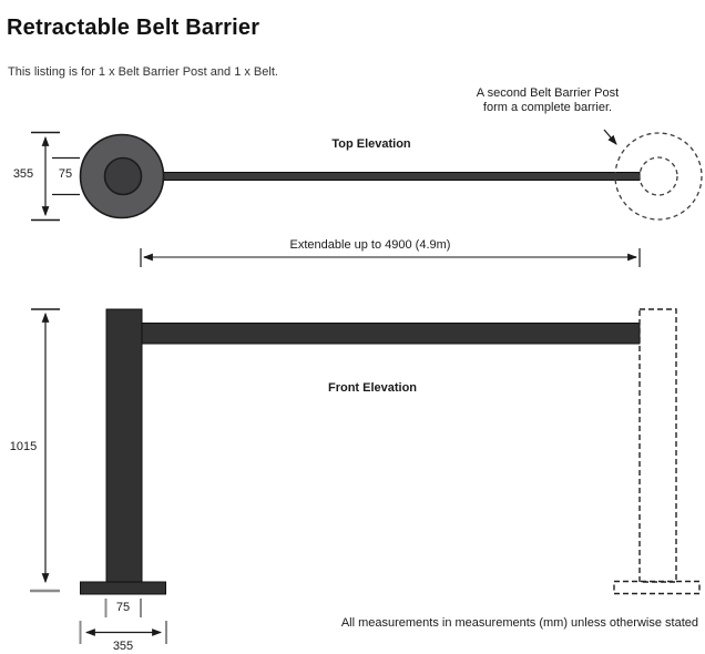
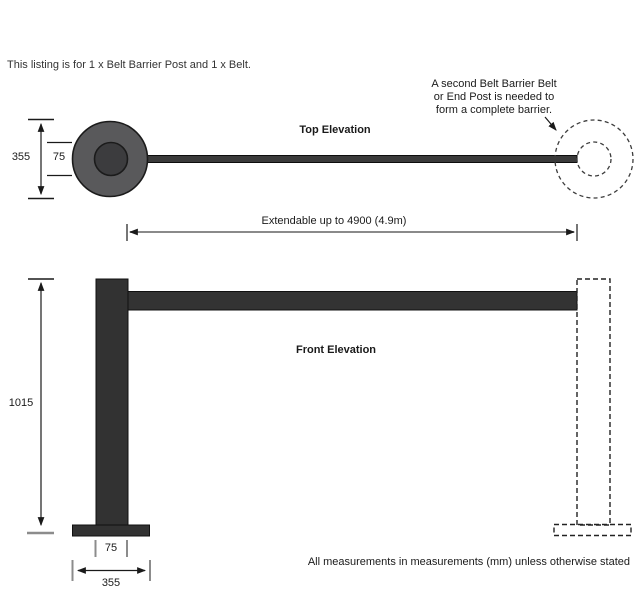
- Retractable Belt Barrier
  This listing is for 1 x Belt Barrier Post and 1 x Belt.
- A second Belt Barrier Post
+ A second Belt Barrier Belt
+ or End Post is needed to
  form a complete barrier.
  Top Elevation
  355
  75
  Extendable up to 4900 (4.9m)
  Front Elevation
  1015
  75
  355
  All measurements in measurements (mm) unless otherwise stated
